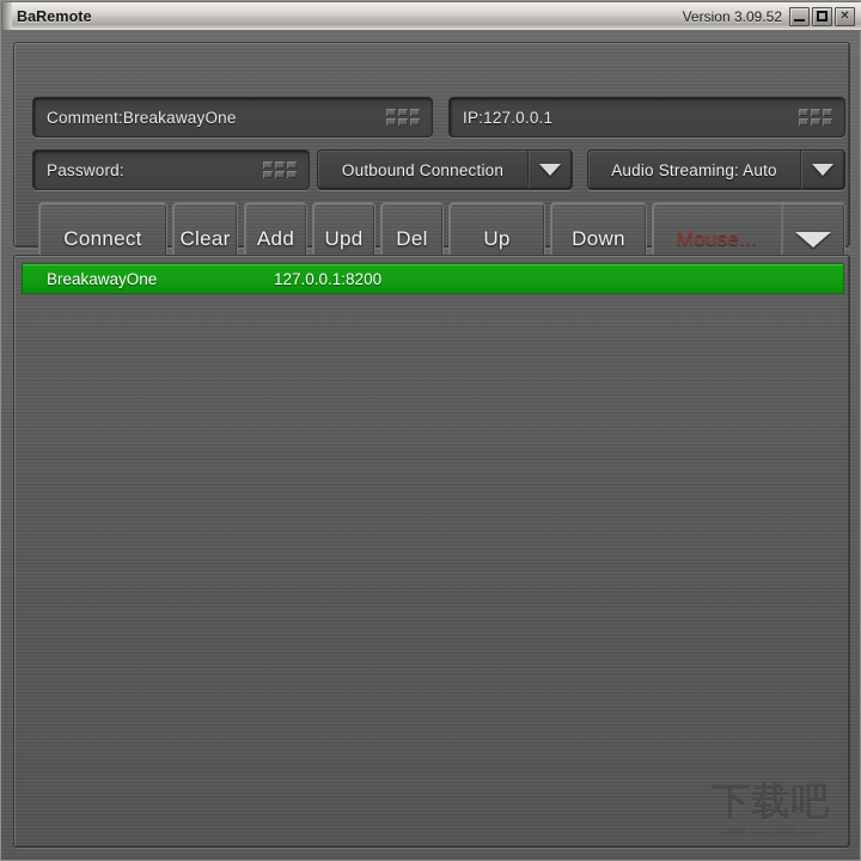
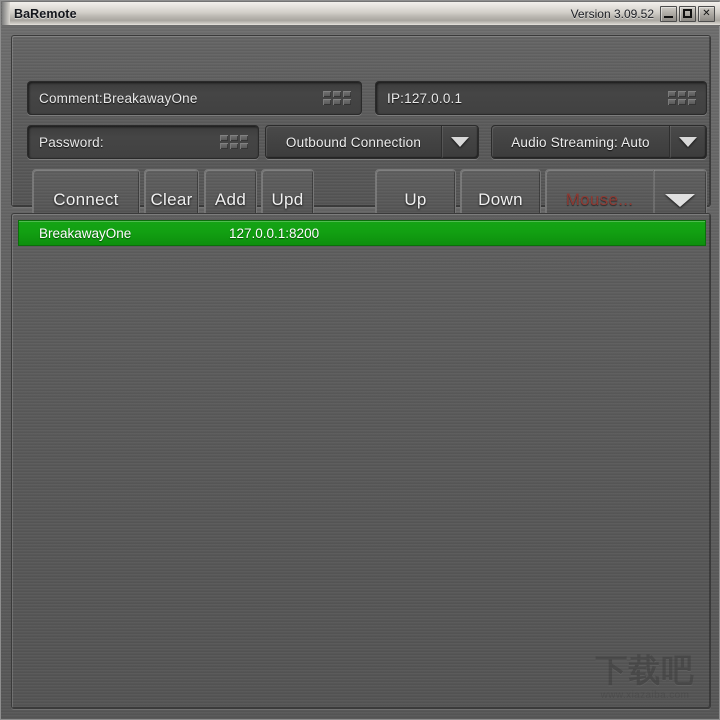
  BaRemote
  Version 3.09.52
  ✕
  Comment:BreakawayOne
  IP:127.0.0.1
  Password:
  Outbound Connection
  Audio Streaming: Auto
  Connect
  Clear
  Add
  Upd
- Del
  Up
  Down
  Mouse...
  BreakawayOne
  127.0.0.1:8200
  下载吧
